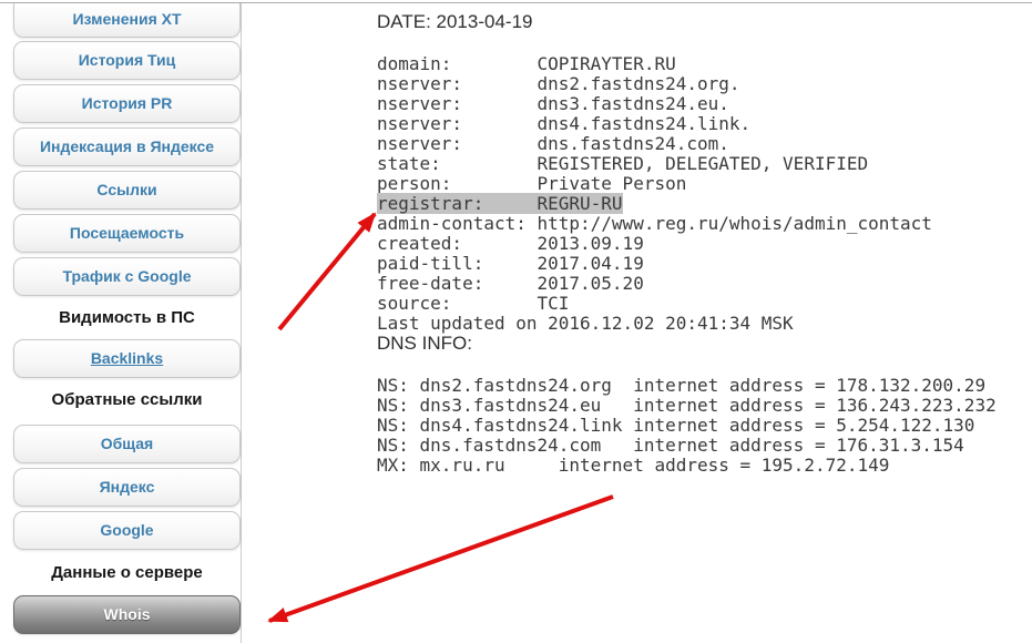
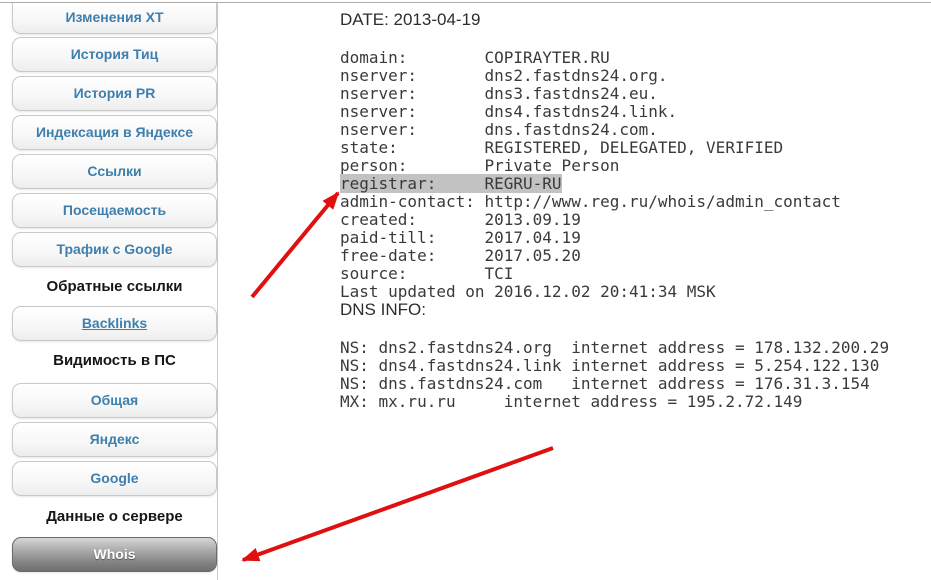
  Изменения ХТ
  История Тиц
  История PR
  Индексация в Яндексе
  Ссылки
  Посещаемость
  Трафик с Google
- Видимость в ПС
+ Обратные ссылки
  Backlinks
- Обратные ссылки
+ Видимость в ПС
  Общая
  Яндекс
  Google
  Данные о сервере
  Whois
  DATE: 2013-04-19
  domain: COPIRAYTER.RU
  nserver: dns2.fastdns24.org.
  nserver: dns3.fastdns24.eu.
  nserver: dns4.fastdns24.link.
  nserver: dns.fastdns24.com.
  state: REGISTERED, DELEGATED, VERIFIED
  person: Private Person
  registrar: REGRU-RU
  admin-contact: http://www.reg.ru/whois/admin_contact
  created: 2013.09.19
  paid-till: 2017.04.19
  free-date: 2017.05.20
  source: TCI
  Last updated on 2016.12.02 20:41:34 MSK
  DNS INFO:
  NS: dns2.fastdns24.org internet address = 178.132.200.29
- NS: dns3.fastdns24.eu internet address = 136.243.223.232
  NS: dns4.fastdns24.link internet address = 5.254.122.130
  NS: dns.fastdns24.com internet address = 176.31.3.154
  MX: mx.ru.ru internet address = 195.2.72.149
